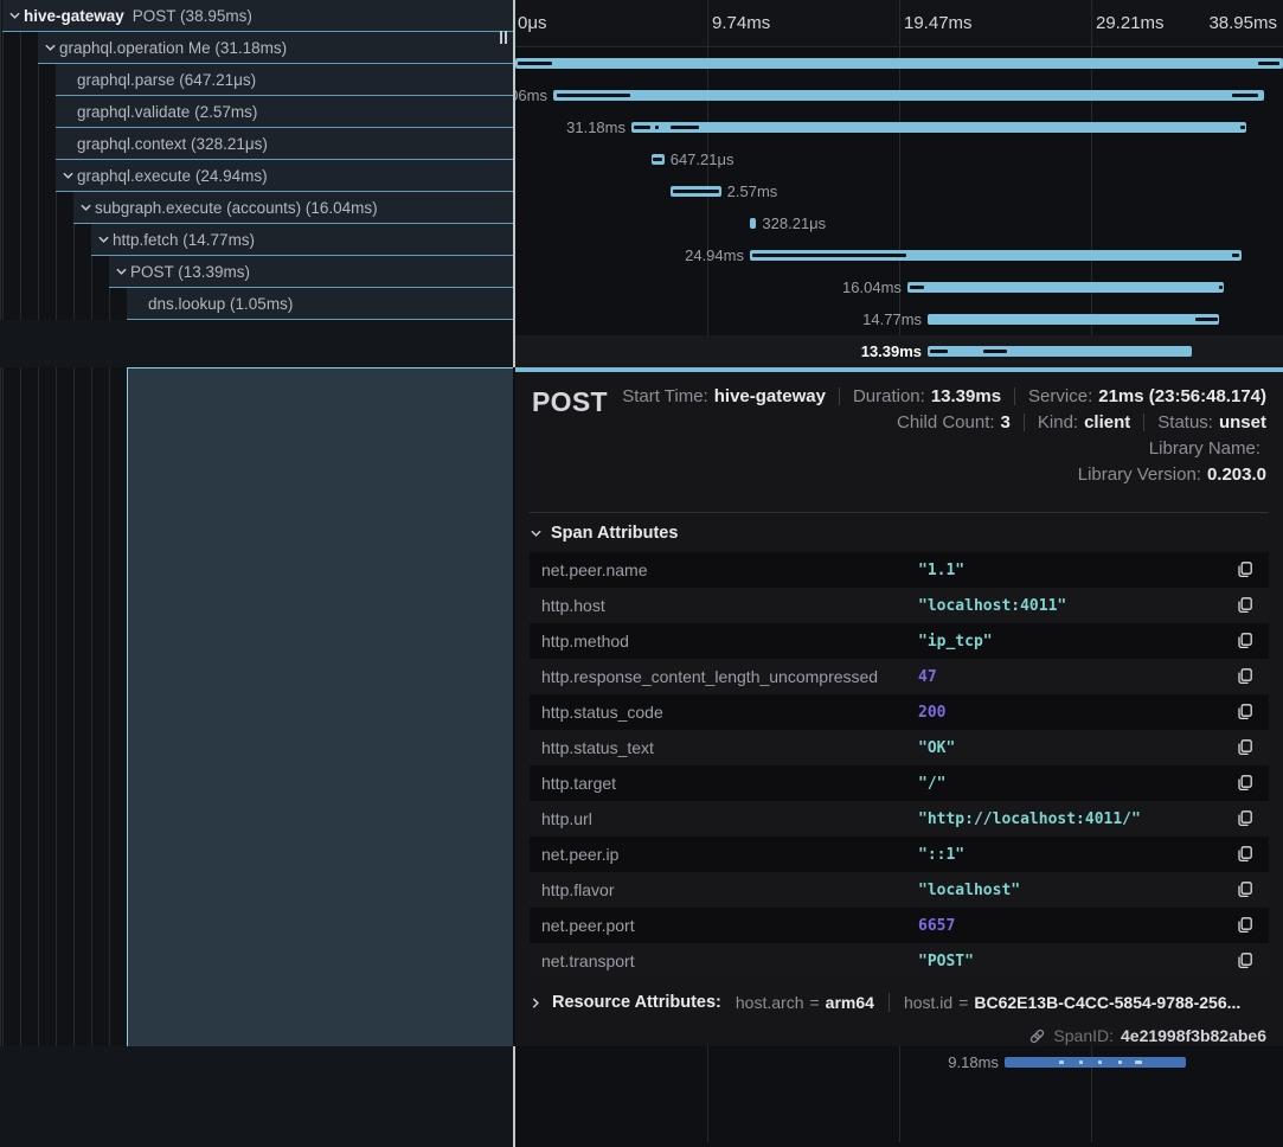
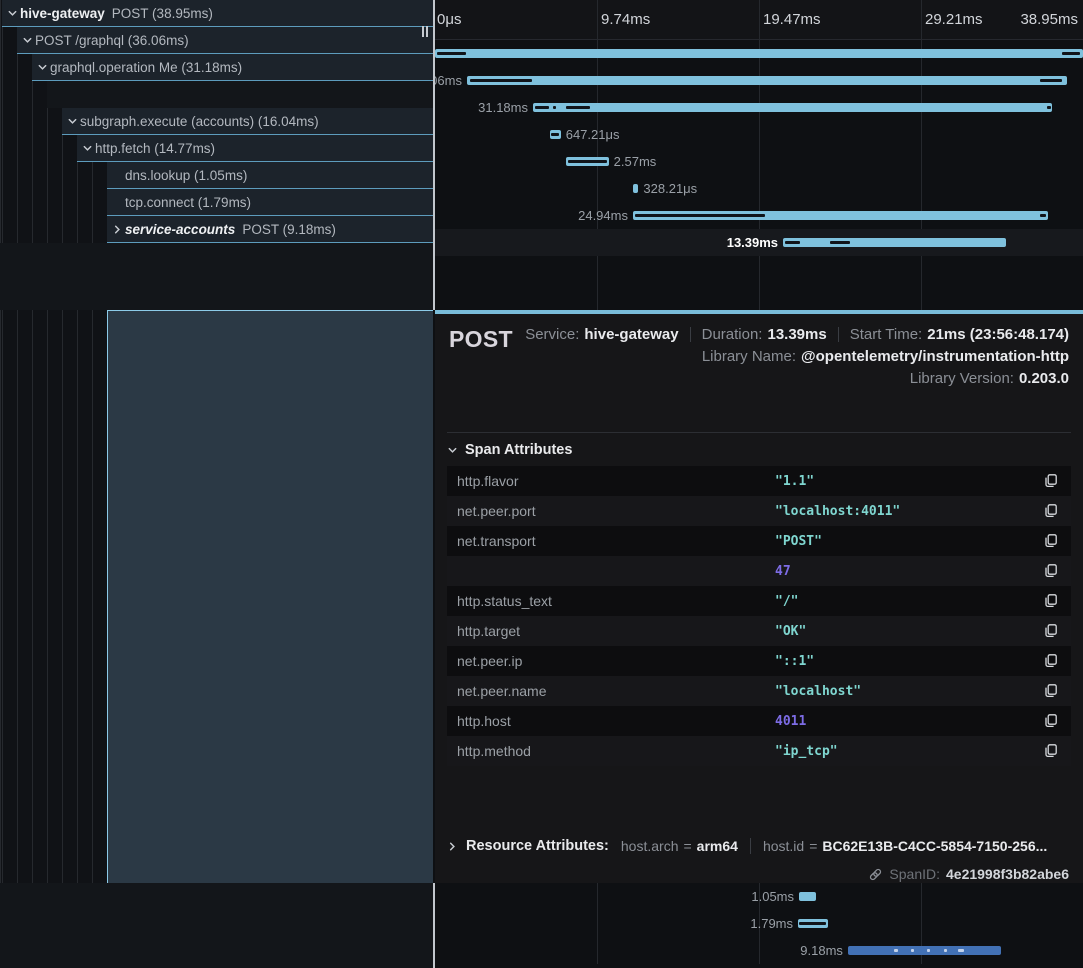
  hive-gateway
  POST (38.95ms)
+ POST /graphql (36.06ms)
  graphql.operation Me (31.18ms)
- graphql.parse (647.21μs)
- graphql.validate (2.57ms)
- graphql.context (328.21μs)
- graphql.execute (24.94ms)
  subgraph.execute (accounts) (16.04ms)
  http.fetch (14.77ms)
- POST (13.39ms)
  dns.lookup (1.05ms)
+ tcp.connect (1.79ms)
+ service-accounts
+ POST (9.18ms)
  0μs
  9.74ms
  19.47ms
  29.21ms
  38.95ms
  31.18ms
  647.21μs
  2.57ms
  328.21μs
  24.94ms
- 16.04ms
- 14.77ms
  13.39ms
  POST
- Start Time:
+ Service:
  hive-gateway
  Duration:
  13.39ms
- Service:
+ Start Time:
  21ms (23:56:48.174)
- Child Count:
- 3
- Kind:
- client
- Status:
- unset
  Library Name:
+ @opentelemetry/instrumentation-http
  Library Version:
  0.203.0
  Span Attributes
- net.peer.name
+ http.flavor
  "1.1"
- http.host
+ net.peer.port
  "localhost:4011"
- http.method
+ net.transport
- "ip_tcp"
+ "POST"
- http.response_content_length_uncompressed
  47
- http.status_code
- 200
  http.status_text
- "OK"
+ "/"
  http.target
- "/"
+ "OK"
- http.url
- "http://localhost:4011/"
  net.peer.ip
  "::1"
- http.flavor
+ net.peer.name
  "localhost"
- net.peer.port
+ http.host
- 6657
+ 4011
- net.transport
+ http.method
- "POST"
+ "ip_tcp"
  Resource Attributes:
  host.arch
  =
  arm64
  host.id
  =
- BC62E13B-C4CC-5854-9788-256...
+ BC62E13B-C4CC-5854-7150-256...
  SpanID:
  4e21998f3b82abe6
+ 1.05ms
+ 1.79ms
  9.18ms
